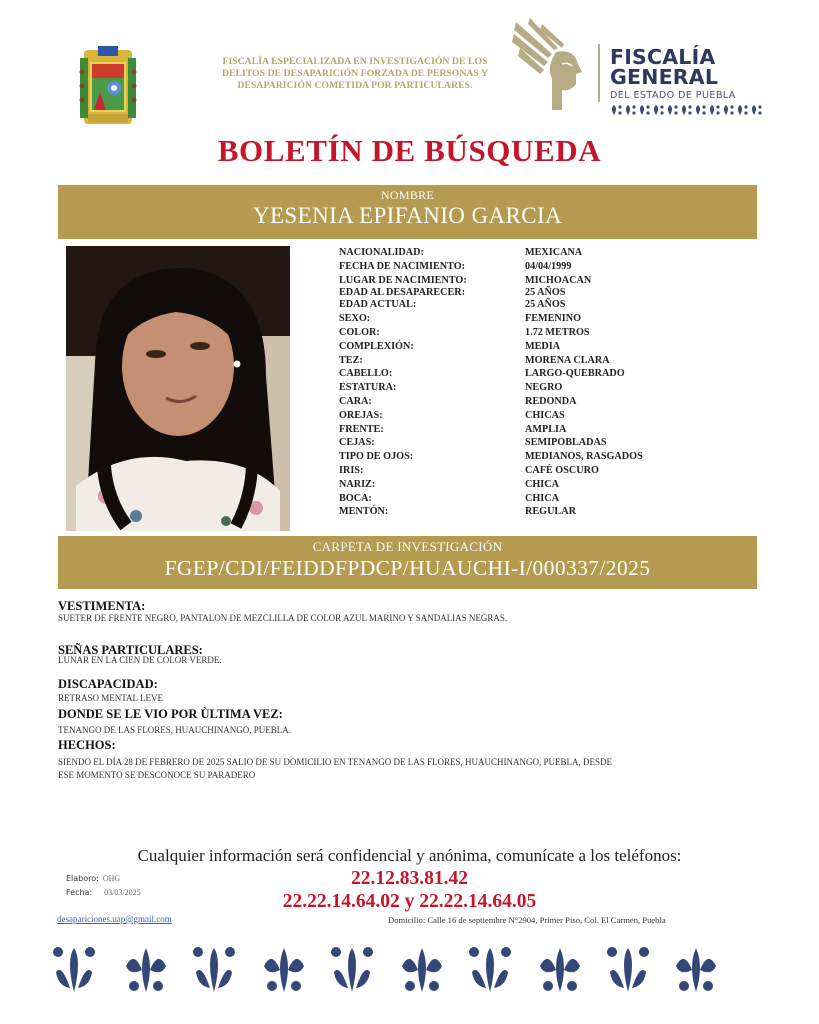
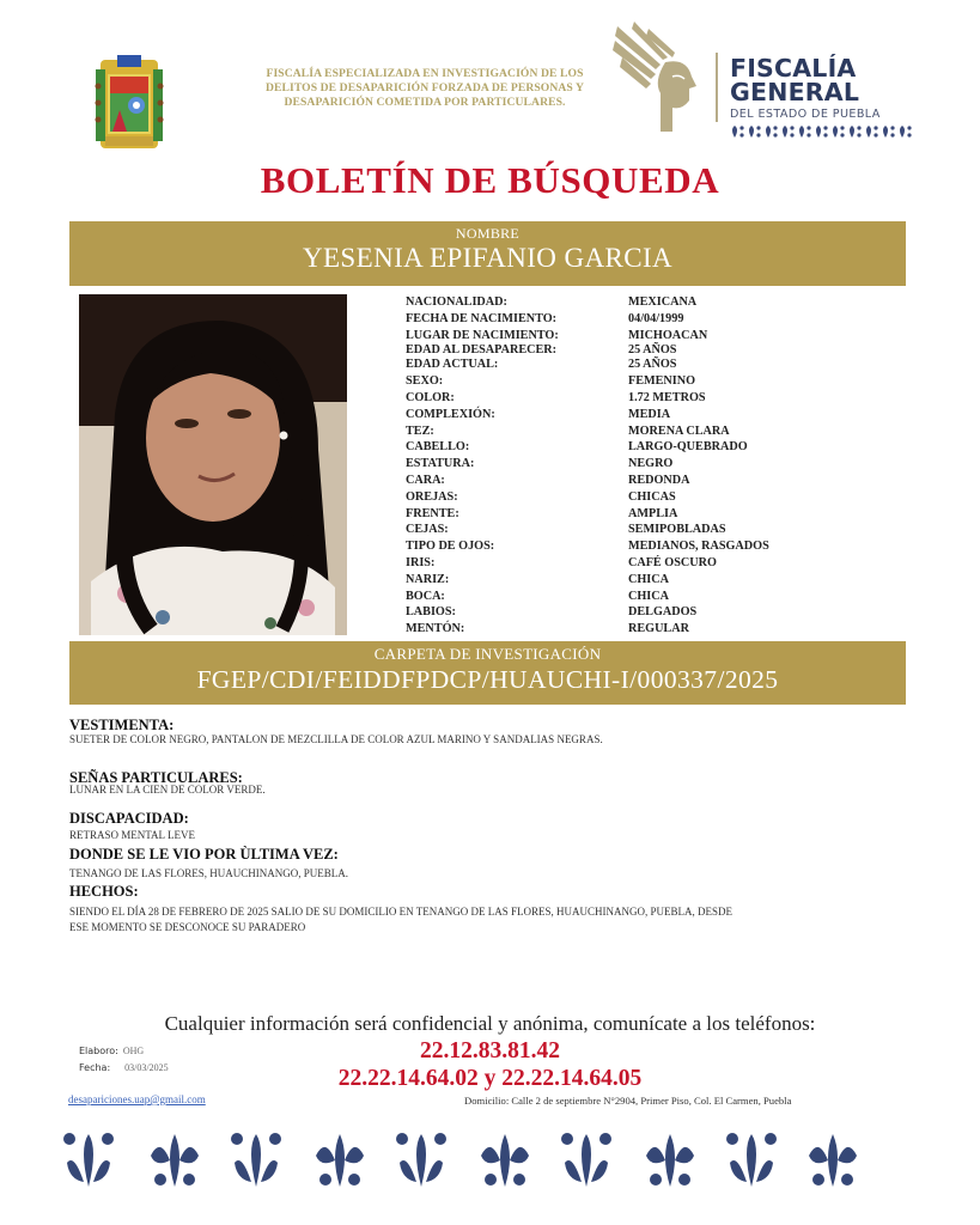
  FISCALÍA ESPECIALIZADA EN INVESTIGACIÓN DE LOS DELITOS DE DESAPARICIÓN FORZADA DE PERSONAS Y DESAPARICIÓN COMETIDA POR PARTICULARES.
  FISCALÍA
  GENERAL
  DEL ESTADO DE PUEBLA
  BOLETÍN DE BÚSQUEDA
  NOMBRE
  YESENIA EPIFANIO GARCIA
  NACIONALIDAD:
  MEXICANA
  FECHA DE NACIMIENTO:
  04/04/1999
  LUGAR DE NACIMIENTO:
  MICHOACAN
  EDAD AL DESAPARECER:
  25 AÑOS
  EDAD ACTUAL:
  25 AÑOS
  SEXO:
  FEMENINO
  COLOR:
  1.72 METROS
  COMPLEXIÓN:
  MEDIA
  TEZ:
  MORENA CLARA
  CABELLO:
  LARGO-QUEBRADO
  ESTATURA:
  NEGRO
  CARA:
  REDONDA
  OREJAS:
  CHICAS
  FRENTE:
  AMPLIA
  CEJAS:
  SEMIPOBLADAS
  TIPO DE OJOS:
  MEDIANOS, RASGADOS
  IRIS:
  CAFÉ OSCURO
  NARIZ:
  CHICA
  BOCA:
  CHICA
+ LABIOS:
+ DELGADOS
  MENTÓN:
  REGULAR
  CARPETA DE INVESTIGACIÓN
  FGEP/CDI/FEIDDFPDCP/HUAUCHI-I/000337/2025
  VESTIMENTA:
- SUETER DE FRENTE NEGRO, PANTALON DE MEZCLILLA DE COLOR AZUL MARINO Y SANDALIAS NEGRAS.
+ SUETER DE COLOR NEGRO, PANTALON DE MEZCLILLA DE COLOR AZUL MARINO Y SANDALIAS NEGRAS.
  SEÑAS PARTICULARES:
  LUNAR EN LA CIEN DE COLOR VERDE.
  DISCAPACIDAD:
  RETRASO MENTAL LEVE
  DONDE SE LE VIO POR ÙLTIMA VEZ:
  TENANGO DE LAS FLORES, HUAUCHINANGO, PUEBLA.
  HECHOS:
  SIENDO EL DÍA 28 DE FEBRERO DE 2025 SALIO DE SU DOMICILIO EN TENANGO DE LAS FLORES, HUAUCHINANGO, PUEBLA, DESDE
  ESE MOMENTO SE DESCONOCE SU PARADERO
  Cualquier información será confidencial y anónima, comunícate a los teléfonos:
  22.12.83.81.42
  22.22.14.64.02 y 22.22.14.64.05
  Elaboro: OHG
  Fecha: 03/03/2025
  desapariciones.uap@gmail.com
- Domicilio: Calle 16 de septiembre N°2904, Primer Piso, Col. El Carmen, Puebla
+ Domicilio: Calle 2 de septiembre N°2904, Primer Piso, Col. El Carmen, Puebla
